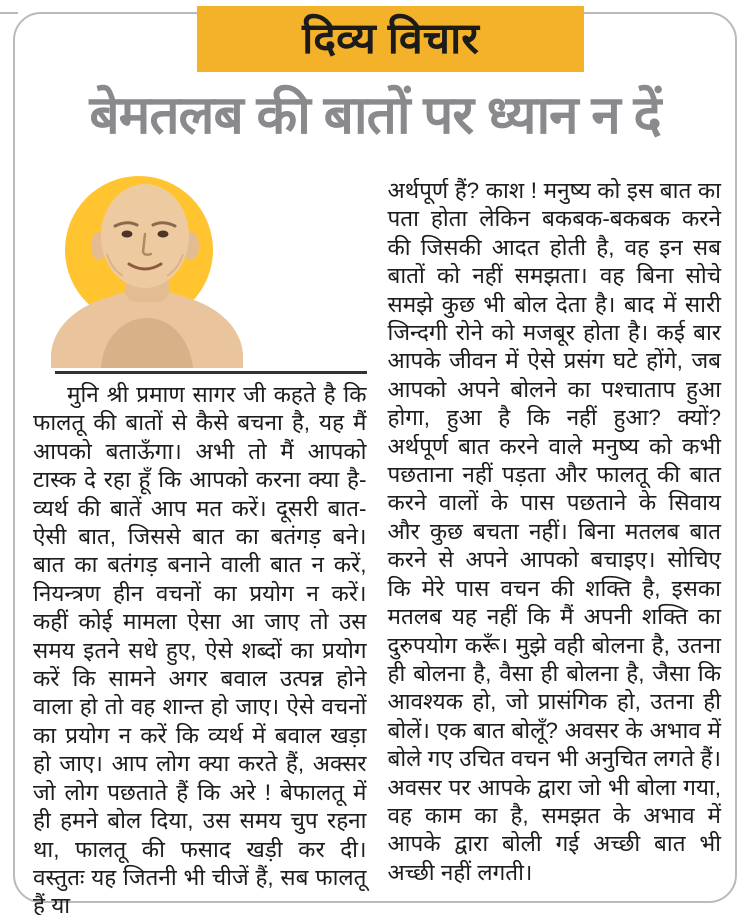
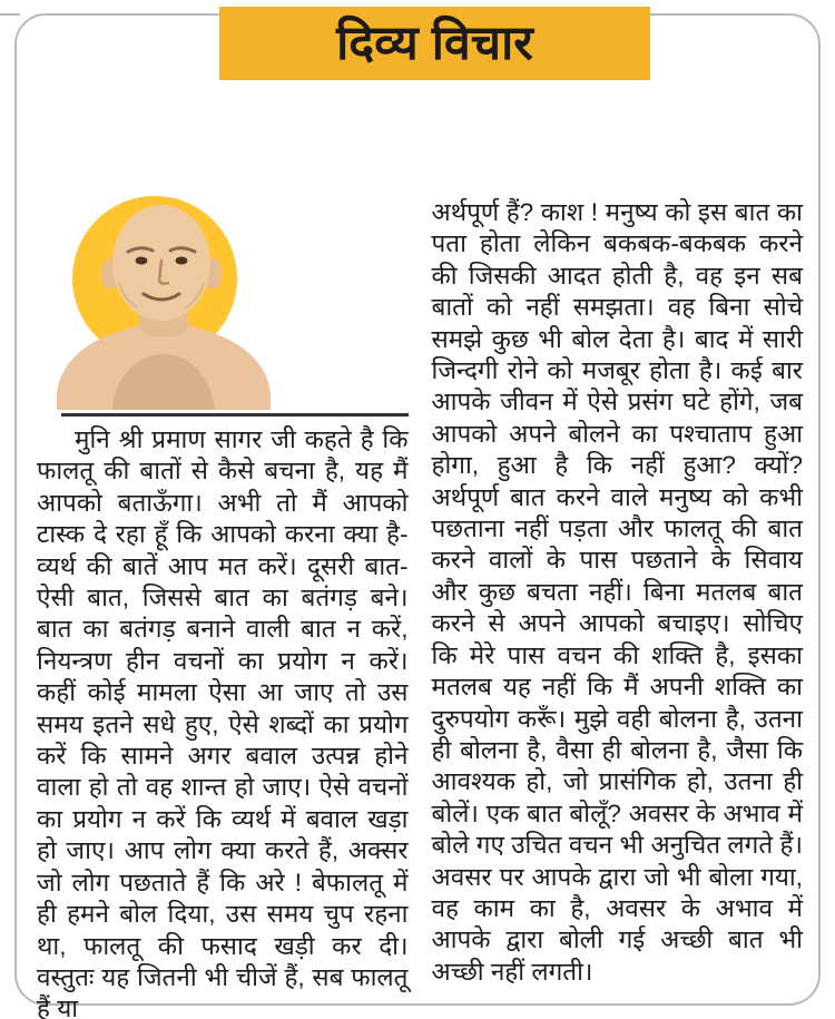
  दिव्य विचार
- बेमतलब की बातों पर ध्यान न दें
  मुनि श्री प्रमाण सागर जी कहते है कि फालतू की बातों से कैसे बचना है, यह मैं आपको बताऊँगा। अभी तो मैं आपको टास्क दे रहा हूँ कि आपको करना क्या है- व्यर्थ की बातें आप मत करें। दूसरी बात- ऐसी बात, जिससे बात का बतंगड़ बने। बात का बतंगड़ बनाने वाली बात न करें, नियन्त्रण हीन वचनों का प्रयोग न करें। कहीं कोई मामला ऐसा आ जाए तो उस समय इतने सधे हुए, ऐसे शब्दों का प्रयोग करें कि सामने अगर बवाल उत्पन्न होने वाला हो तो वह शान्त हो जाए। ऐसे वचनों का प्रयोग न करें कि व्यर्थ में बवाल खड़ा हो जाए। आप लोग क्या करते हैं, अक्सर जो लोग पछताते हैं कि अरे ! बेफालतू में ही हमने बोल दिया, उस समय चुप रहना था, फालतू की फसाद खड़ी कर दी। वस्तुतः यह जितनी भी चीजें हैं, सब फालतू हैं या
- अर्थपूर्ण हैं? काश ! मनुष्य को इस बात का पता होता लेकिन बकबक-बकबक करने की जिसकी आदत होती है, वह इन सब बातों को नहीं समझता। वह बिना सोचे समझे कुछ भी बोल देता है। बाद में सारी जिन्दगी रोने को मजबूर होता है। कई बार आपके जीवन में ऐसे प्रसंग घटे होंगे, जब आपको अपने बोलने का पश्चाताप हुआ होगा, हुआ है कि नहीं हुआ? क्यों? अर्थपूर्ण बात करने वाले मनुष्य को कभी पछताना नहीं पड़ता और फालतू की बात करने वालों के पास पछताने के सिवाय और कुछ बचता नहीं। बिना मतलब बात करने से अपने आपको बचाइए। सोचिए कि मेरे पास वचन की शक्ति है, इसका मतलब यह नहीं कि मैं अपनी शक्ति का दुरुपयोग करूँ। मुझे वही बोलना है, उतना ही बोलना है, वैसा ही बोलना है, जैसा कि आवश्यक हो, जो प्रासंगिक हो, उतना ही बोलें। एक बात बोलूँ? अवसर के अभाव में बोले गए उचित वचन भी अनुचित लगते हैं। अवसर पर आपके द्वारा जो भी बोला गया, वह काम का है, समझत के अभाव में आपके द्वारा बोली गई अच्छी बात भी अच्छी नहीं लगती।
+ अर्थपूर्ण हैं? काश ! मनुष्य को इस बात का पता होता लेकिन बकबक-बकबक करने की जिसकी आदत होती है, वह इन सब बातों को नहीं समझता। वह बिना सोचे समझे कुछ भी बोल देता है। बाद में सारी जिन्दगी रोने को मजबूर होता है। कई बार आपके जीवन में ऐसे प्रसंग घटे होंगे, जब आपको अपने बोलने का पश्चाताप हुआ होगा, हुआ है कि नहीं हुआ? क्यों? अर्थपूर्ण बात करने वाले मनुष्य को कभी पछताना नहीं पड़ता और फालतू की बात करने वालों के पास पछताने के सिवाय और कुछ बचता नहीं। बिना मतलब बात करने से अपने आपको बचाइए। सोचिए कि मेरे पास वचन की शक्ति है, इसका मतलब यह नहीं कि मैं अपनी शक्ति का दुरुपयोग करूँ। मुझे वही बोलना है, उतना ही बोलना है, वैसा ही बोलना है, जैसा कि आवश्यक हो, जो प्रासंगिक हो, उतना ही बोलें। एक बात बोलूँ? अवसर के अभाव में बोले गए उचित वचन भी अनुचित लगते हैं। अवसर पर आपके द्वारा जो भी बोला गया, वह काम का है, अवसर के अभाव में आपके द्वारा बोली गई अच्छी बात भी अच्छी नहीं लगती।
